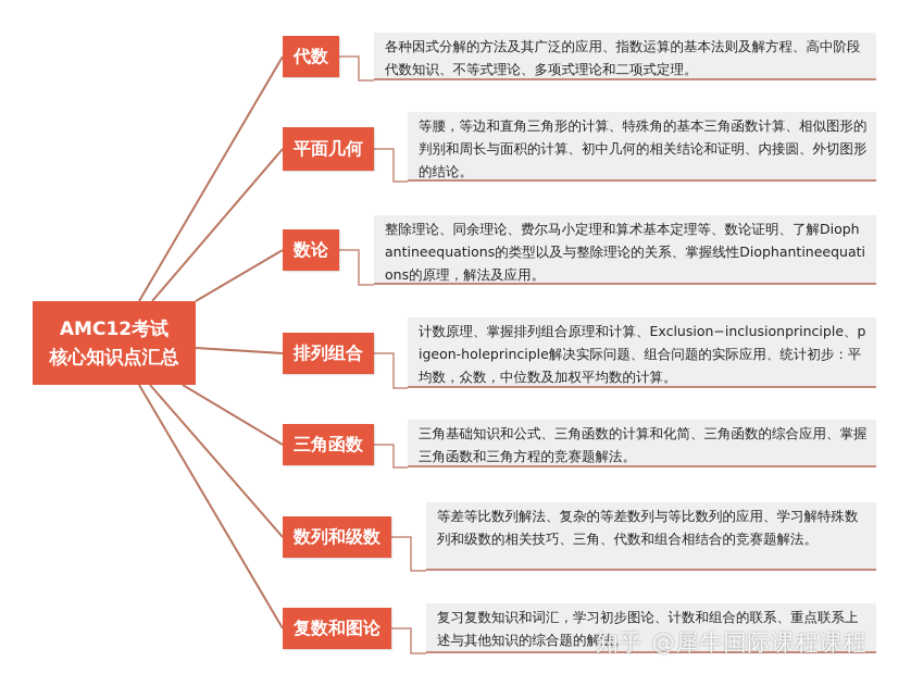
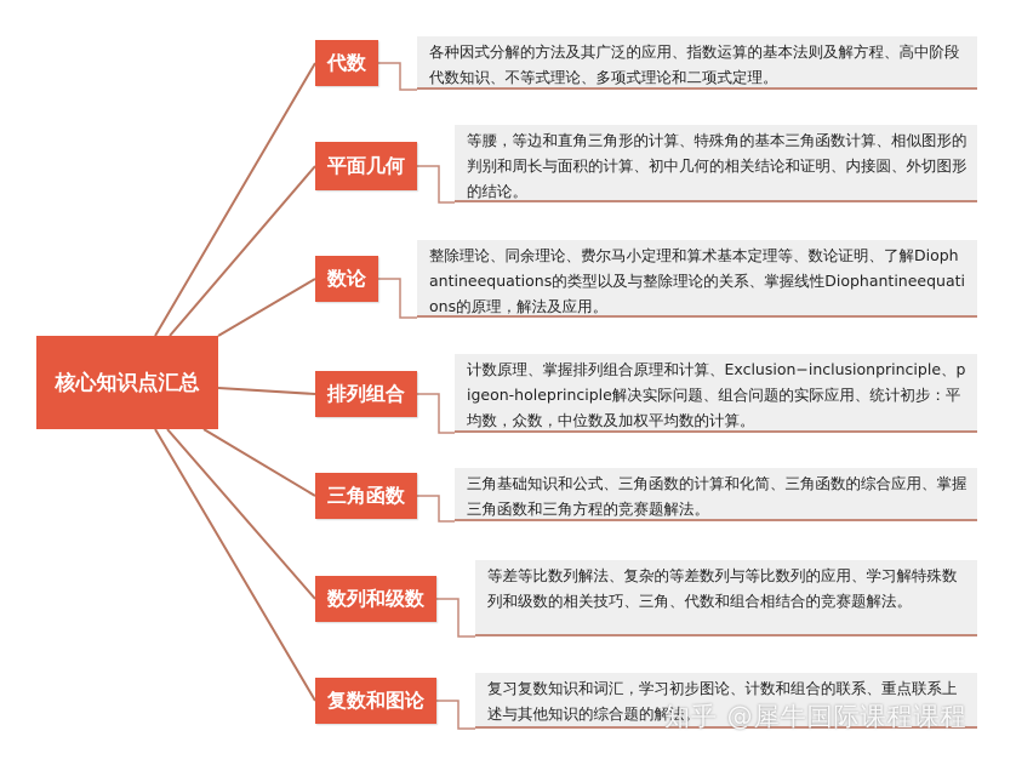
- AMC12考试
  核心知识点汇总
  代数
  各种因式分解的方法及其广泛的应用、指数运算的基本法则及解方程、高中阶段代数知识、不等式理论、多项式理论和二项式定理。
  平面几何
  等腰，等边和直角三角形的计算、特殊角的基本三角函数计算、相似图形的判别和周长与面积的计算、初中几何的相关结论和证明、内接圆、外切图形的结论。
  数论
  整除理论、同余理论、费尔马小定理和算术基本定理等、数论证明、了解Diophantineequations的类型以及与整除理论的关系、掌握线性Diophantineequations的原理，解法及应用。
  排列组合
  计数原理、掌握排列组合原理和计算、Exclusion−inclusionprinciple、pigeon-holeprinciple解决实际问题、组合问题的实际应用、统计初步：平均数，众数，中位数及加权平均数的计算。
  三角函数
  三角基础知识和公式、三角函数的计算和化简、三角函数的综合应用、掌握三角函数和三角方程的竞赛题解法。
  数列和级数
  等差等比数列解法、复杂的等差数列与等比数列的应用、学习解特殊数列和级数的相关技巧、三角、代数和组合相结合的竞赛题解法。
  复数和图论
  复习复数知识和词汇，学习初步图论、计数和组合的联系、重点联系上述与其他知识的综合题的解法。
  知乎 @犀牛国际课程课程
